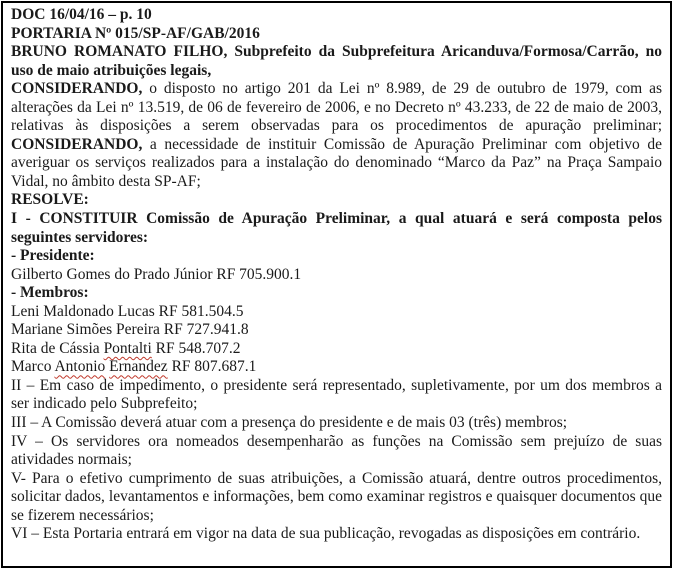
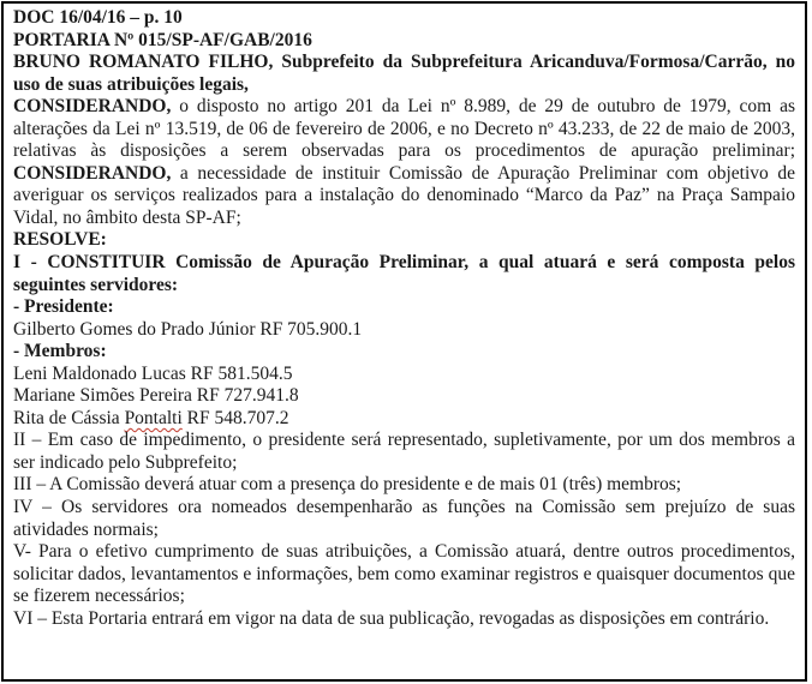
  DOC 16/04/16 – p. 10
  PORTARIA Nº 015/SP-AF/GAB/2016
- BRUNO ROMANATO FILHO, Subprefeito da Subprefeitura Aricanduva/Formosa/Carrão, no uso de maio atribuições legais,
+ BRUNO ROMANATO FILHO, Subprefeito da Subprefeitura Aricanduva/Formosa/Carrão, no uso de suas atribuições legais,
  CONSIDERANDO, o disposto no artigo 201 da Lei nº 8.989, de 29 de outubro de 1979, com as alterações da Lei nº 13.519, de 06 de fevereiro de 2006, e no Decreto nº 43.233, de 22 de maio de 2003, relativas às disposições a serem observadas para os procedimentos de apuração preliminar; CONSIDERANDO, a necessidade de instituir Comissão de Apuração Preliminar com objetivo de averiguar os serviços realizados para a instalação do denominado “Marco da Paz” na Praça Sampaio Vidal, no âmbito desta SP-AF;
  RESOLVE:
  I - CONSTITUIR Comissão de Apuração Preliminar, a qual atuará e será composta pelos seguintes servidores:
  - Presidente:
  Gilberto Gomes do Prado Júnior RF 705.900.1
  - Membros:
  Leni Maldonado Lucas RF 581.504.5
  Mariane Simões Pereira RF 727.941.8
  Rita de Cássia Pontalti RF 548.707.2
- Marco Antonio Ernandez RF 807.687.1
  II – Em caso de impedimento, o presidente será representado, supletivamente, por um dos membros a ser indicado pelo Subprefeito;
- III – A Comissão deverá atuar com a presença do presidente e de mais 03 (três) membros;
+ III – A Comissão deverá atuar com a presença do presidente e de mais 01 (três) membros;
  IV – Os servidores ora nomeados desempenharão as funções na Comissão sem prejuízo de suas atividades normais;
  V- Para o efetivo cumprimento de suas atribuições, a Comissão atuará, dentre outros procedimentos, solicitar dados, levantamentos e informações, bem como examinar registros e quaisquer documentos que se fizerem necessários;
  VI – Esta Portaria entrará em vigor na data de sua publicação, revogadas as disposições em contrário.
